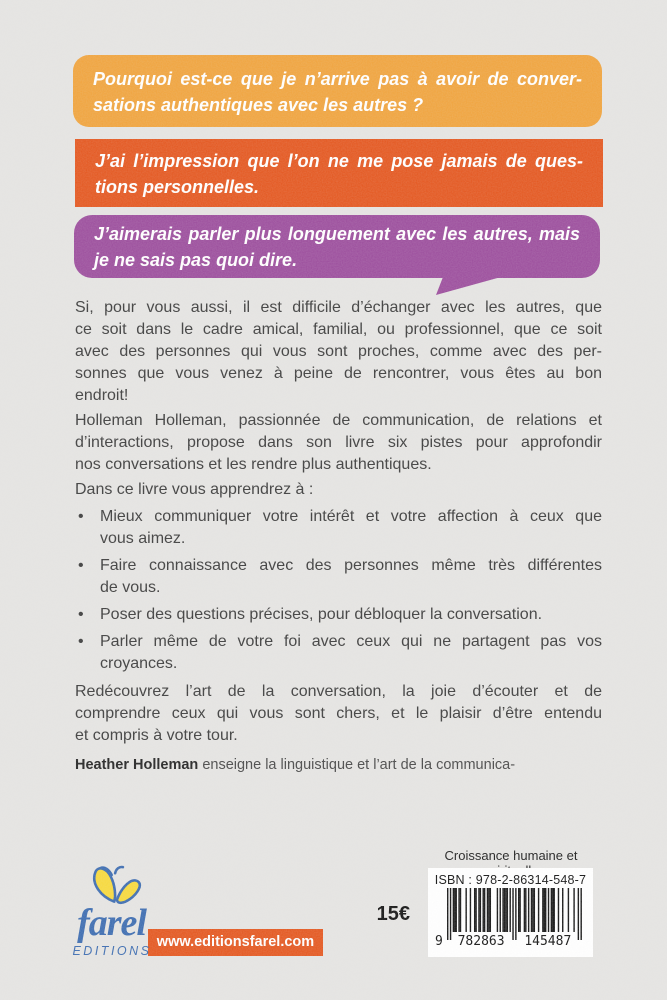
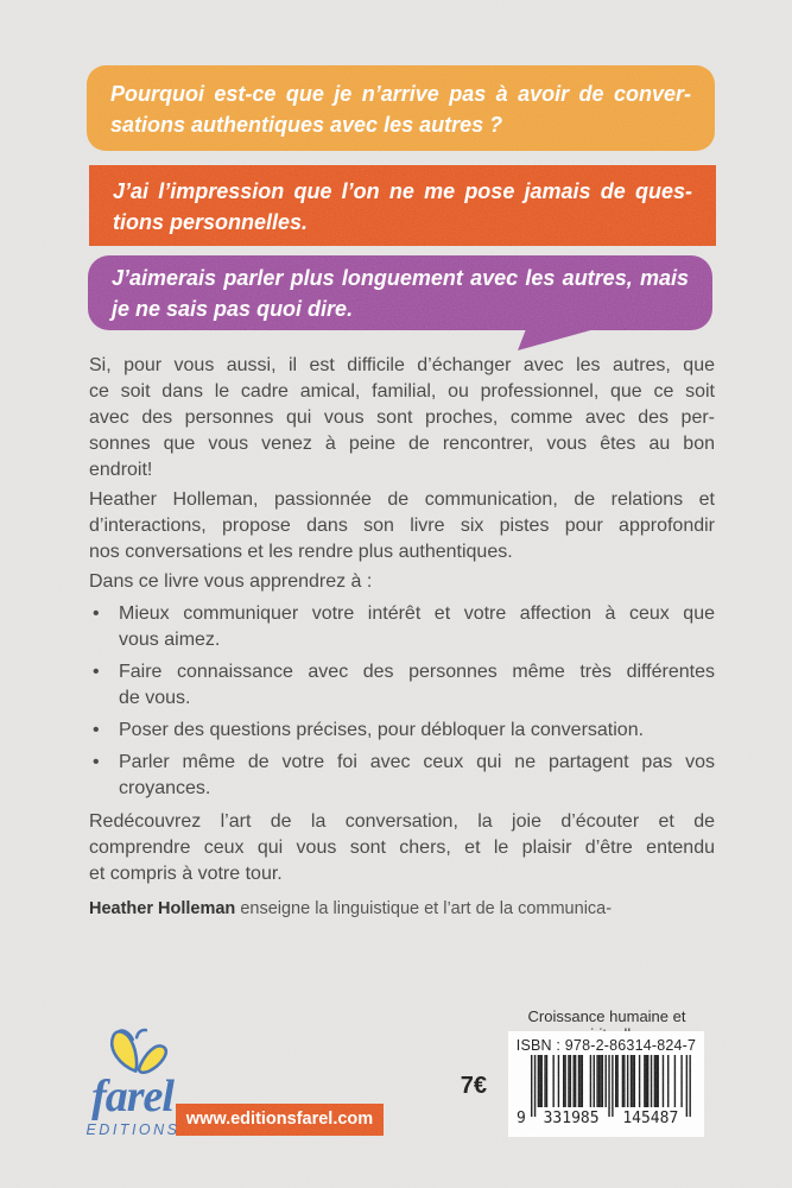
  Pourquoi est-ce que je n’arrive pas à avoir de conver-
  sations authentiques avec les autres ?
  J’ai l’impression que l’on ne me pose jamais de ques-
  tions personnelles.
  J’aimerais parler plus longuement avec les autres, mais
  je ne sais pas quoi dire.
  Si, pour vous aussi, il est difficile d’échanger avec les autres, que
  ce soit dans le cadre amical, familial, ou professionnel, que ce soit
  avec des personnes qui vous sont proches, comme avec des per-
  sonnes que vous venez à peine de rencontrer, vous êtes au bon
  endroit!
- Holleman Holleman, passionnée de communication, de relations et
+ Heather Holleman, passionnée de communication, de relations et
  d’interactions, propose dans son livre six pistes pour approfondir
  nos conversations et les rendre plus authentiques.
  Dans ce livre vous apprendrez à :
  •
  Mieux communiquer votre intérêt et votre affection à ceux que
  vous aimez.
  •
  Faire connaissance avec des personnes même très différentes
  de vous.
  •
  Poser des questions précises, pour débloquer la conversation.
  •
  Parler même de votre foi avec ceux qui ne partagent pas vos
  croyances.
  Redécouvrez l’art de la conversation, la joie d’écouter et de
  comprendre ceux qui vous sont chers, et le plaisir d’être entendu
  et compris à votre tour.
  Heather Holleman enseigne la linguistique et l’art de la communica-
- ISBN : 978-2-86314-548-7
+ ISBN : 978-2-86314-824-7
  9
- 782863
+ 331985
  145487
- 15€
+ 7€
  www.editionsfarel.com
  farel
  EDITIONS
